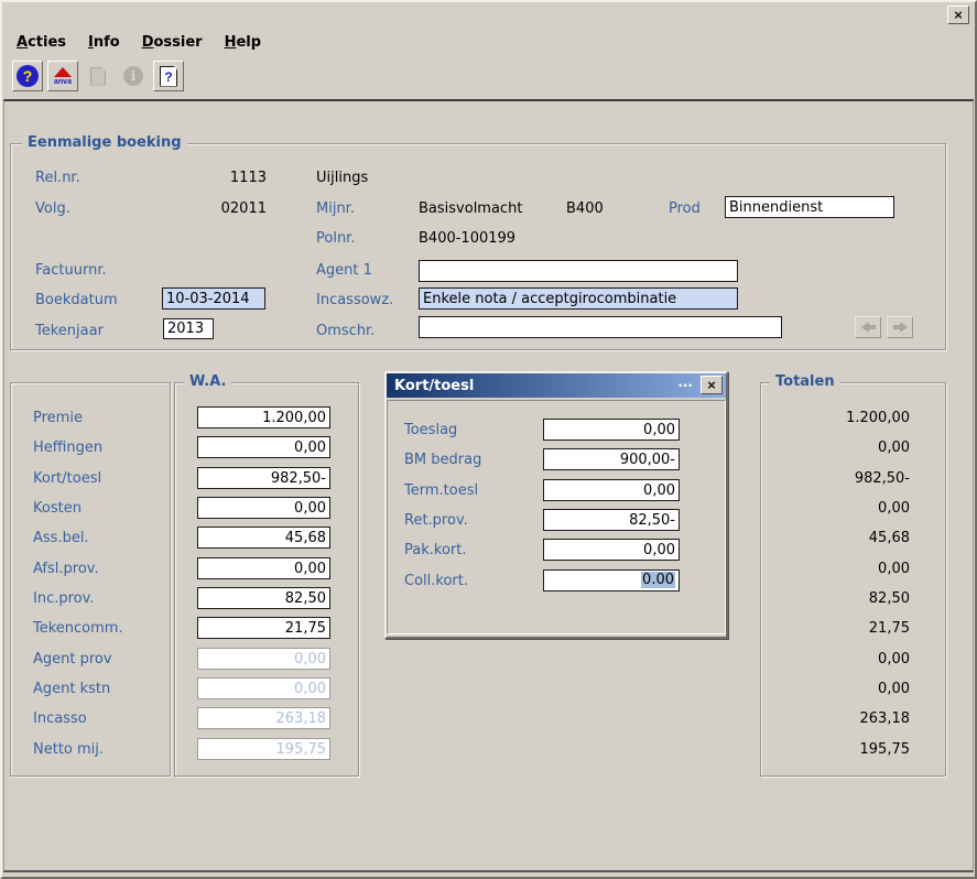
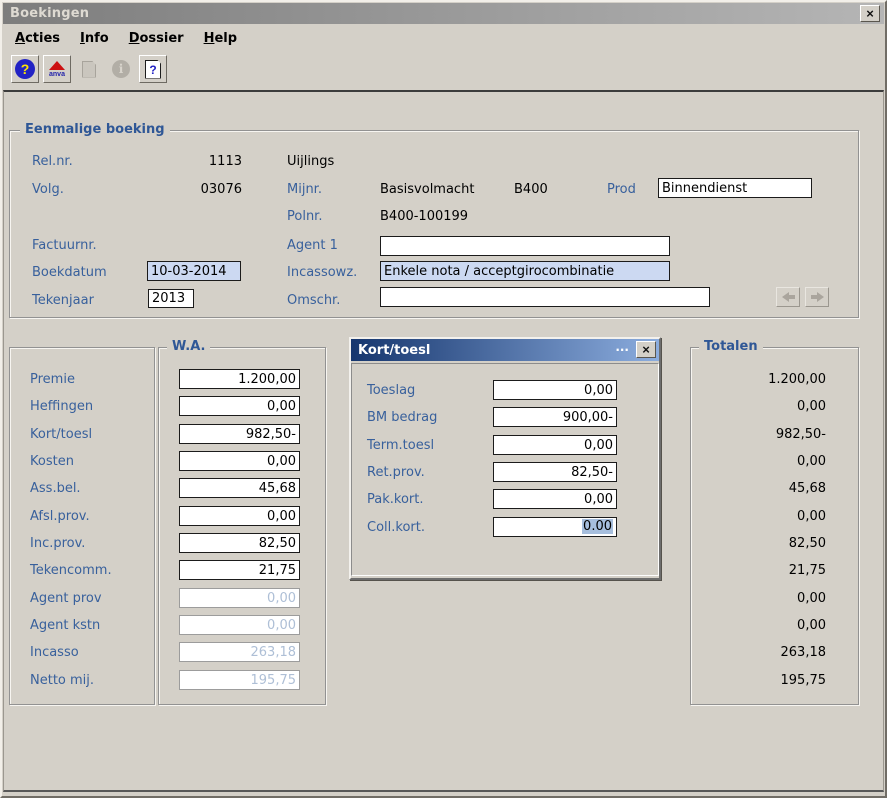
+ Boekingen
  ×
  Acties
  Info
  Dossier
  Help
  ?
  i
  ?
  Eenmalige boeking
  Rel.nr.
  1113
  Uijlings
  Volg.
- 02011
+ 03076
  Mijnr.
  Basisvolmacht
  B400
  Prod
  Binnendienst
  Polnr.
  B400-100199
  Factuurnr.
  Agent 1
  Boekdatum
  10-03-2014
  Incassowz.
  Enkele nota / acceptgirocombinatie
  Tekenjaar
  2013
  Omschr.
  Premie
  Heffingen
  Kort/toesl
  Kosten
  Ass.bel.
  Afsl.prov.
  Inc.prov.
  Tekencomm.
  Agent prov
  Agent kstn
  Incasso
  Netto mij.
  W.A.
  1.200,00
  0,00
  982,50-
  0,00
  45,68
  0,00
  82,50
  21,75
  0,00
  0,00
  263,18
  195,75
  Totalen
  1.200,00
  0,00
  982,50-
  0,00
  45,68
  0,00
  82,50
  21,75
  0,00
  0,00
  263,18
  195,75
  Kort/toesl
  ...
  ×
  Toeslag
  BM bedrag
  Term.toesl
  Ret.prov.
  Pak.kort.
  Coll.kort.
  0,00
  900,00-
  0,00
  82,50-
  0,00
  0.00
